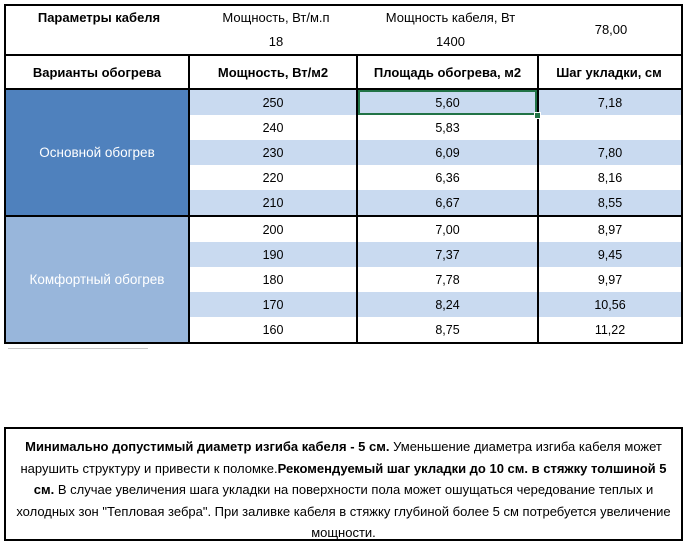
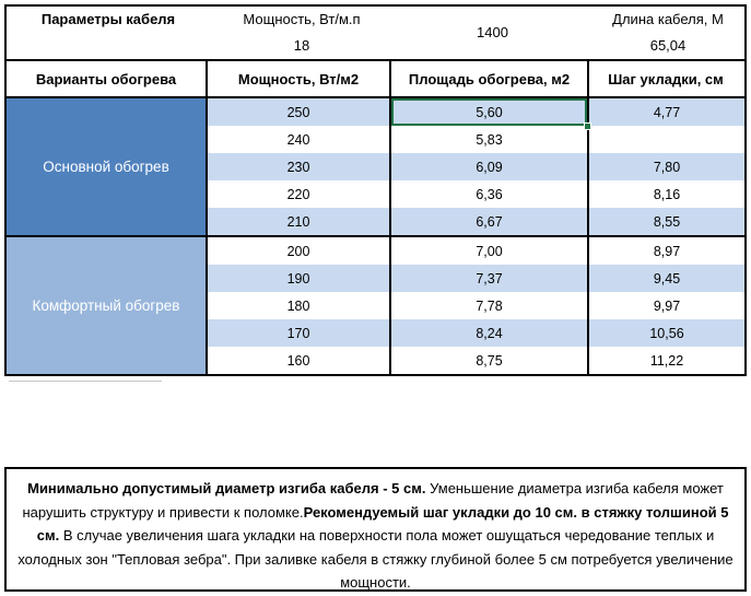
  Параметры кабеля
  Мощность, Вт/м.п
  18
- Мощность кабеля, Вт
  1400
+ Длина кабеля, М
- 78,00
+ 65,04
  Варианты обогрева
  Мощность, Вт/м2
  Площадь обогрева, м2
  Шаг укладки, см
  Основной обогрев
  250
  5,60
- 7,18
+ 4,77
  240
  5,83
  230
  6,09
  7,80
  220
  6,36
  8,16
  210
  6,67
  8,55
  Комфортный обогрев
  200
  7,00
  8,97
  190
  7,37
  9,45
  180
  7,78
  9,97
  170
  8,24
  10,56
  160
  8,75
  11,22
  Минимально допустимый диаметр изгиба кабеля - 5 см. Уменьшение диаметра изгиба кабеля может нарушить структуру и привести к поломке.Рекомендуемый шаг укладки до 10 см. в стяжку толшиной 5 см. В случае увеличения шага укладки на поверхности пола может ошущаться чередование теплых и холодных зон "Тепловая зебра". При заливке кабеля в стяжку глубиной более 5 см потребуется увеличение мощности.
